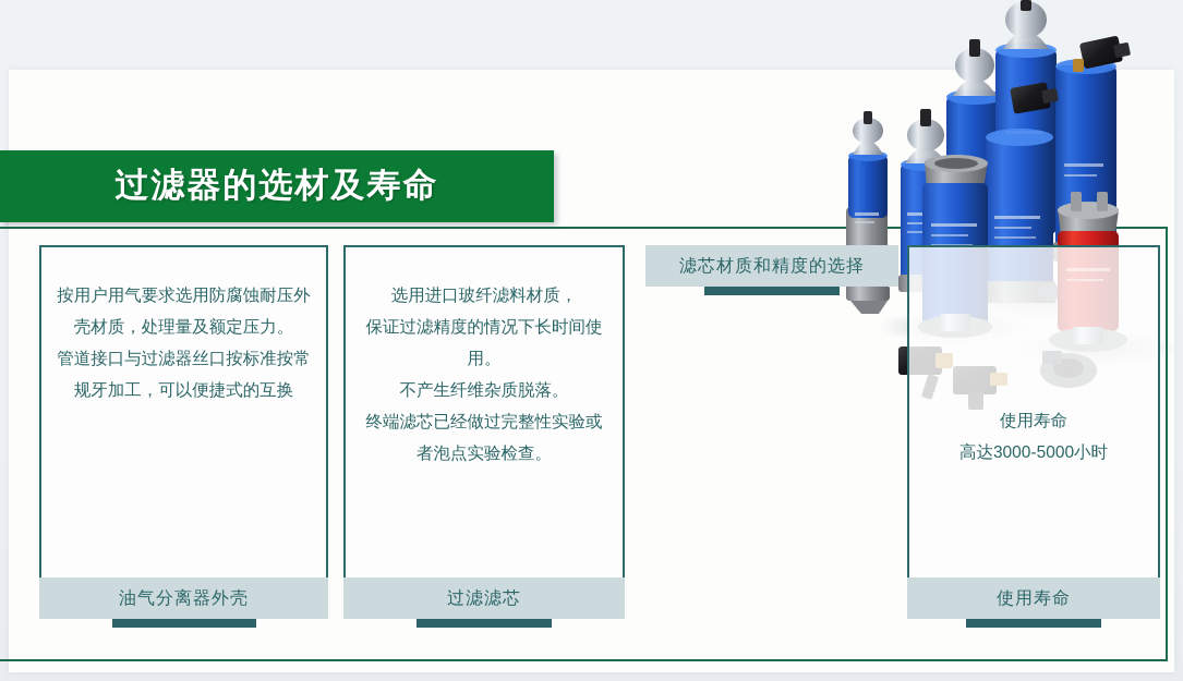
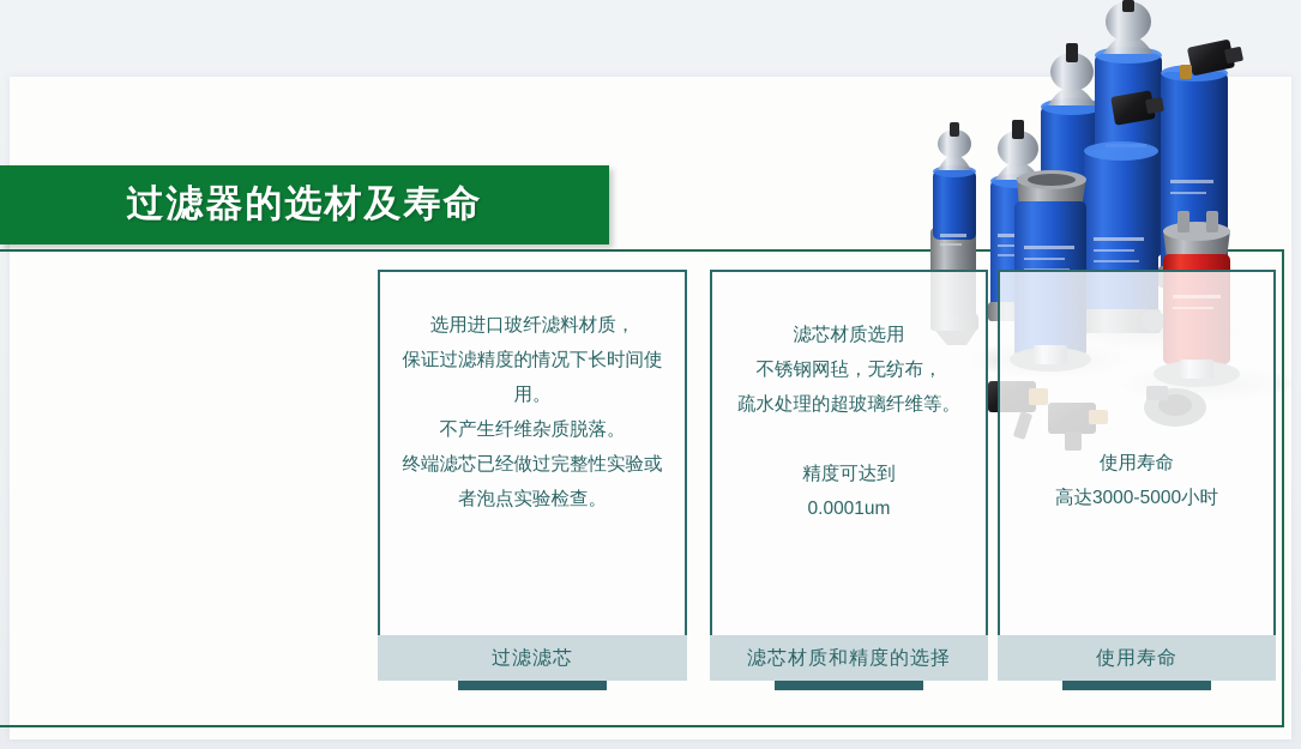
  过滤器的选材及寿命
- 按用户用气要求选用防腐蚀耐压外壳材质，处理量及额定压力。
- 管道接口与过滤器丝口按标准按常规牙加工，可以便捷式的互换
- 油气分离器外壳
  选用进口玻纤滤料材质，
  保证过滤精度的情况下长时间使用。
  不产生纤维杂质脱落。
  终端滤芯已经做过完整性实验或者泡点实验检查。
  过滤滤芯
+ 滤芯材质选用
+ 不锈钢网毡，无纺布，
+ 疏水处理的超玻璃纤维等。
+ 精度可达到
+ 0.0001um
  滤芯材质和精度的选择
  使用寿命
  高达3000-5000小时
  使用寿命
